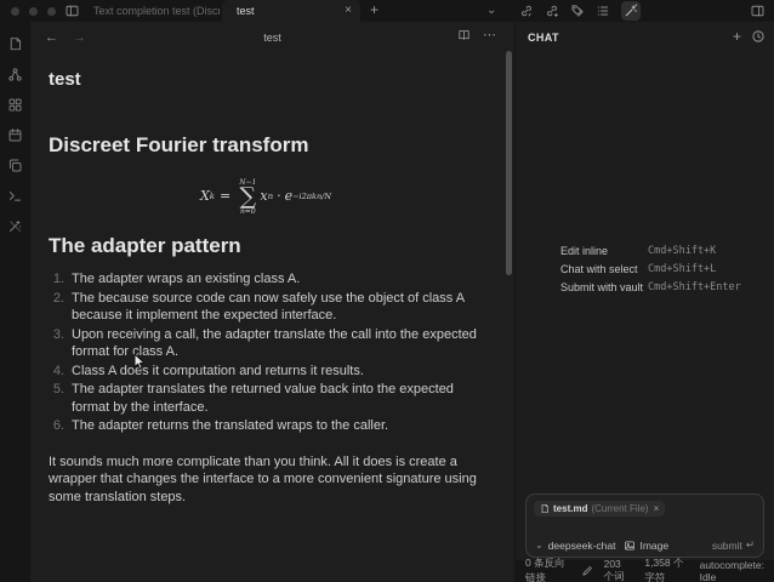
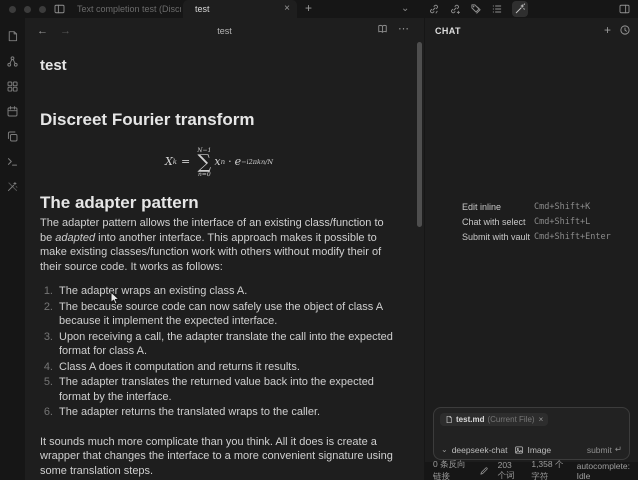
  Text completion test (Disc
  test
  ×
  +
  ⌄
  ←
  →
  test
  ⋯
  test
  Discreet Fourier transform
  X
  k
  =
  ∑
  x
  n
  ·
  e
  −i2πkn/N
  The adapter pattern
+ The adapter pattern allows the interface of an existing class/function to be adapted into another interface. This approach makes it possible to make existing classes/function work with others without modify their of their source code. It works as follows:
  1.
  The adapter wraps an existing class A.
  2.
  The because source code can now safely use the object of class A because it implement the expected interface.
  3.
  Upon receiving a call, the adapter translate the call into the expected format for class A.
  4.
  Class A does it computation and returns it results.
  5.
  The adapter translates the returned value back into the expected format by the interface.
  6.
  The adapter returns the translated wraps to the caller.
  It sounds much more complicate than you think. All it does is create a wrapper that changes the interface to a more convenient signature using some translation steps.
  CHAT
  +
  Edit inline
  Cmd+Shift+K
  Chat with select
  Cmd+Shift+L
  Submit with vault
  Cmd+Shift+Enter
  test.md
  (Current File)
  ×
  ⌄
  deepseek-chat
  Image
  submit
  ↵
  0 条反向链接
  203 个词
  1,358 个字符
  autocomplete: Idle
